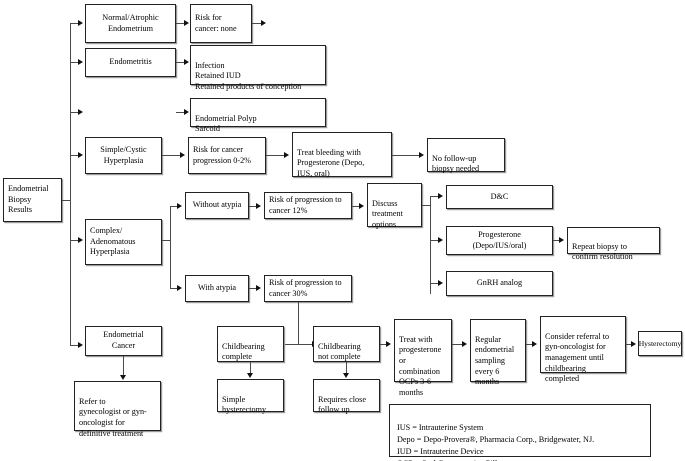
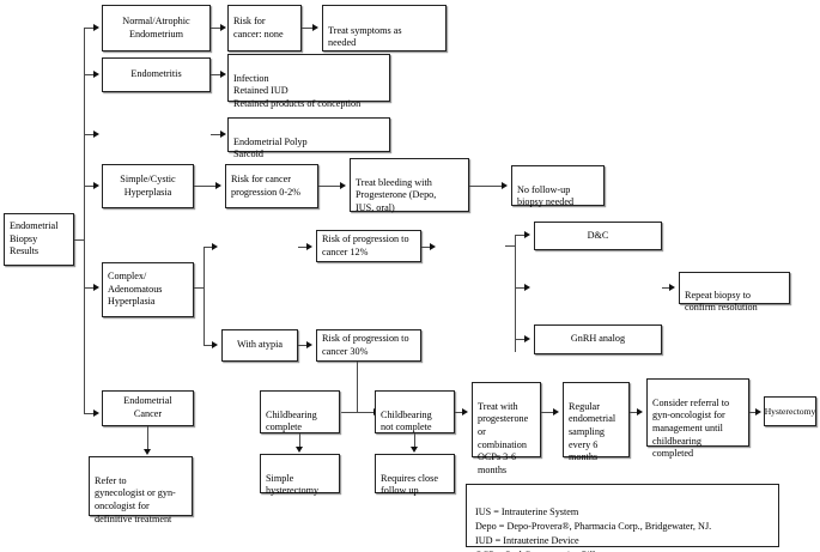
  Endometrial
  Biopsy
  Results
  Normal/Atrophic
  Endometrium
  Risk for
  cancer: none
+ Treat symptoms as
+ needed
  Endometritis
  Infection
  Retained IUD
  Retained products of conception
  Endometrial Polyp
  Sarcoid
  Simple/Cystic
  Hyperplasia
  Risk for cancer
  progression 0-2%
  Treat bleeding with
  Progesterone (Depo,
  IUS, oral)
  No follow-up
  biopsy needed
  Complex/
  Adenomatous
  Hyperplasia
- Without atypia
  Risk of progression to
  cancer 12%
- Discuss
- treatment
- options
  D&C
- Progesterone
- (Depo/IUS/oral)
  Repeat biopsy to
  confirm resolution
  GnRH analog
  With atypia
  Risk of progression to
  cancer 30%
  Endometrial
  Cancer
  Refer to
  gynecologist or gyn-
  oncologist for
  definitive treatment
  Childbearing
  complete
  Simple
  hysterectomy
  Childbearing
  not complete
  Requires close
  follow up
  Treat with
  progesterone
  or
  combination
  OCPs 3-6
  months
  Regular
  endometrial
  sampling
  every 6
  months
  Consider referral to
  gyn-oncologist for
  management until
  childbearing
  completed
  Hysterectomy
  IUS = Intrauterine System
  Depo = Depo-Provera®, Pharmacia Corp., Bridgewater, NJ.
  IUD = Intrauterine Device
